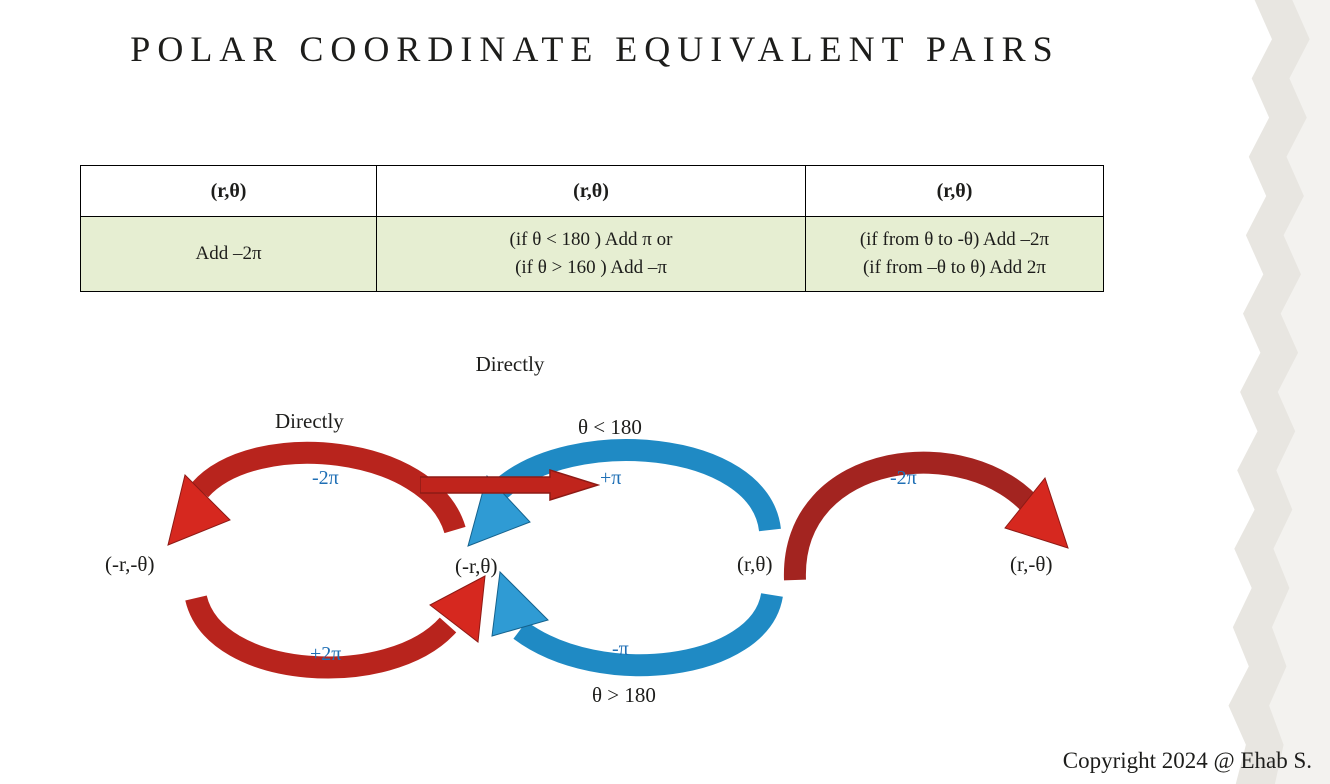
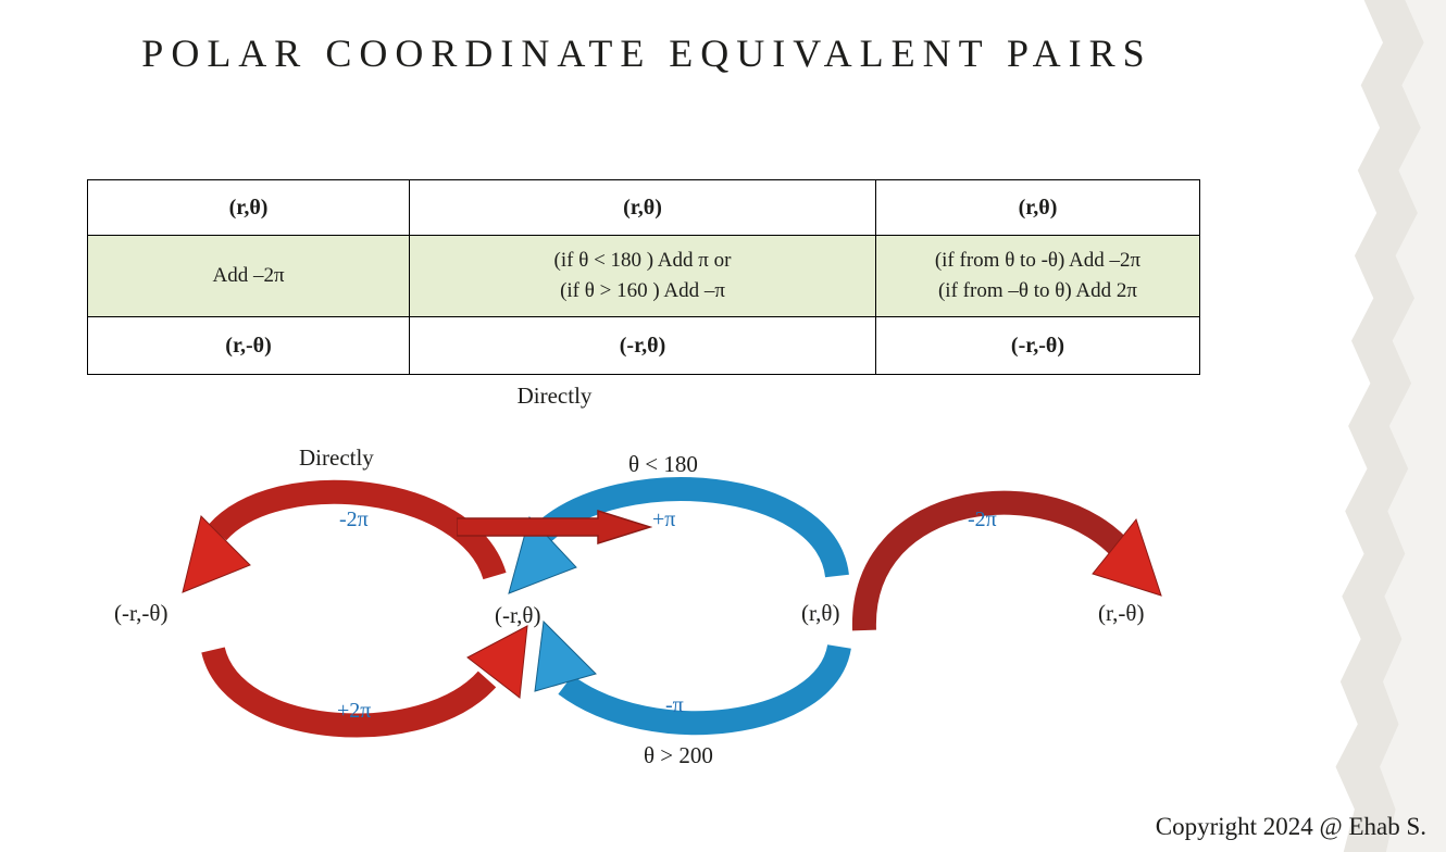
  POLAR COORDINATE EQUIVALENT PAIRS
  (r,θ)	(r,θ)	(r,θ)
  Add –2π	(if θ < 180 ) Add π or (if θ > 160 ) Add –π	(if from θ to -θ) Add –2π (if from –θ to θ) Add 2π
+ (r,-θ)	(-r,θ)	(-r,-θ)
  Directly
  (-r,-θ)
  (-r,θ)
  (r,θ)
  (r,-θ)
  -2π
  +2π
  +π
  -π
  -2π
  Directly
  θ < 180
- θ > 180
+ θ > 200
  Copyright 2024 @ Ehab S.
